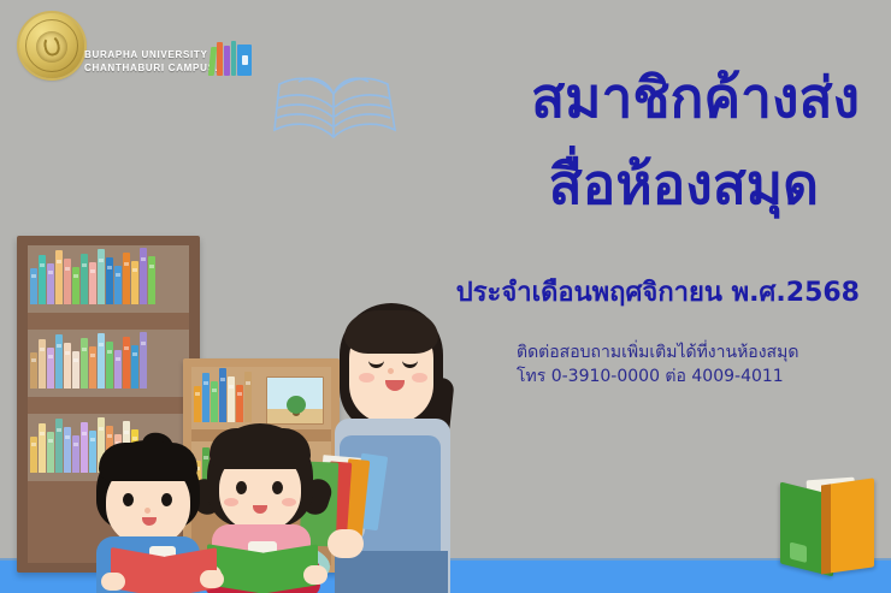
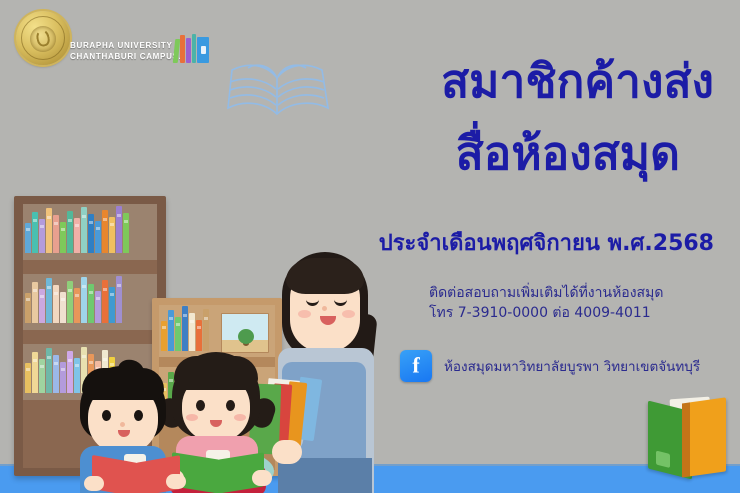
  BURAPHA UNIVERSITY
  CHANTHABURI CAMPU
  สมาชิกค้างส่ง
  สื่อห้องสมุด
  ประจำเดือนพฤศจิกายน พ.ศ.2568
  ติดต่อสอบถามเพิ่มเติมได้ที่งานห้องสมุด
- โทร 0-3910-0000 ต่อ 4009-4011
+ โทร 7-3910-0000 ต่อ 4009-4011
+ f
+ ห้องสมุดมหาวิทยาลัยบูรพา วิทยาเขตจันทบุรี
